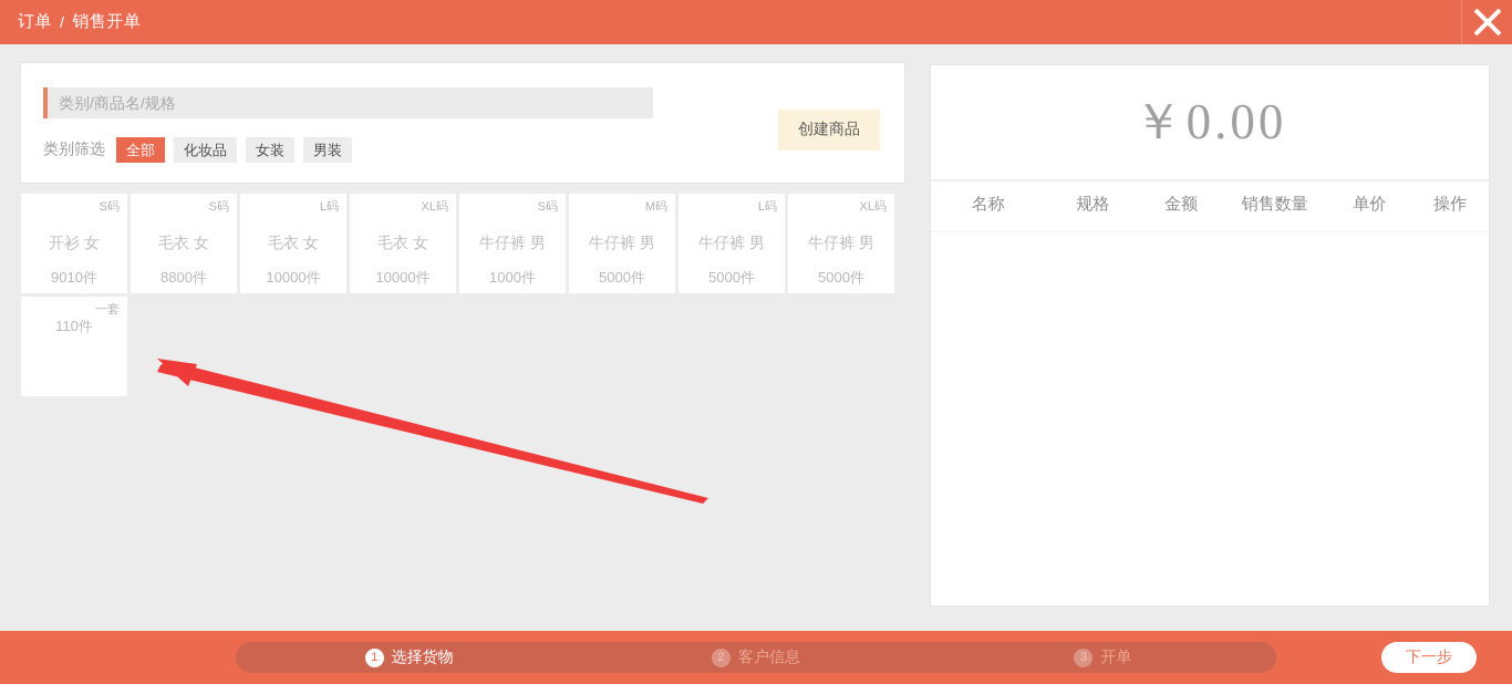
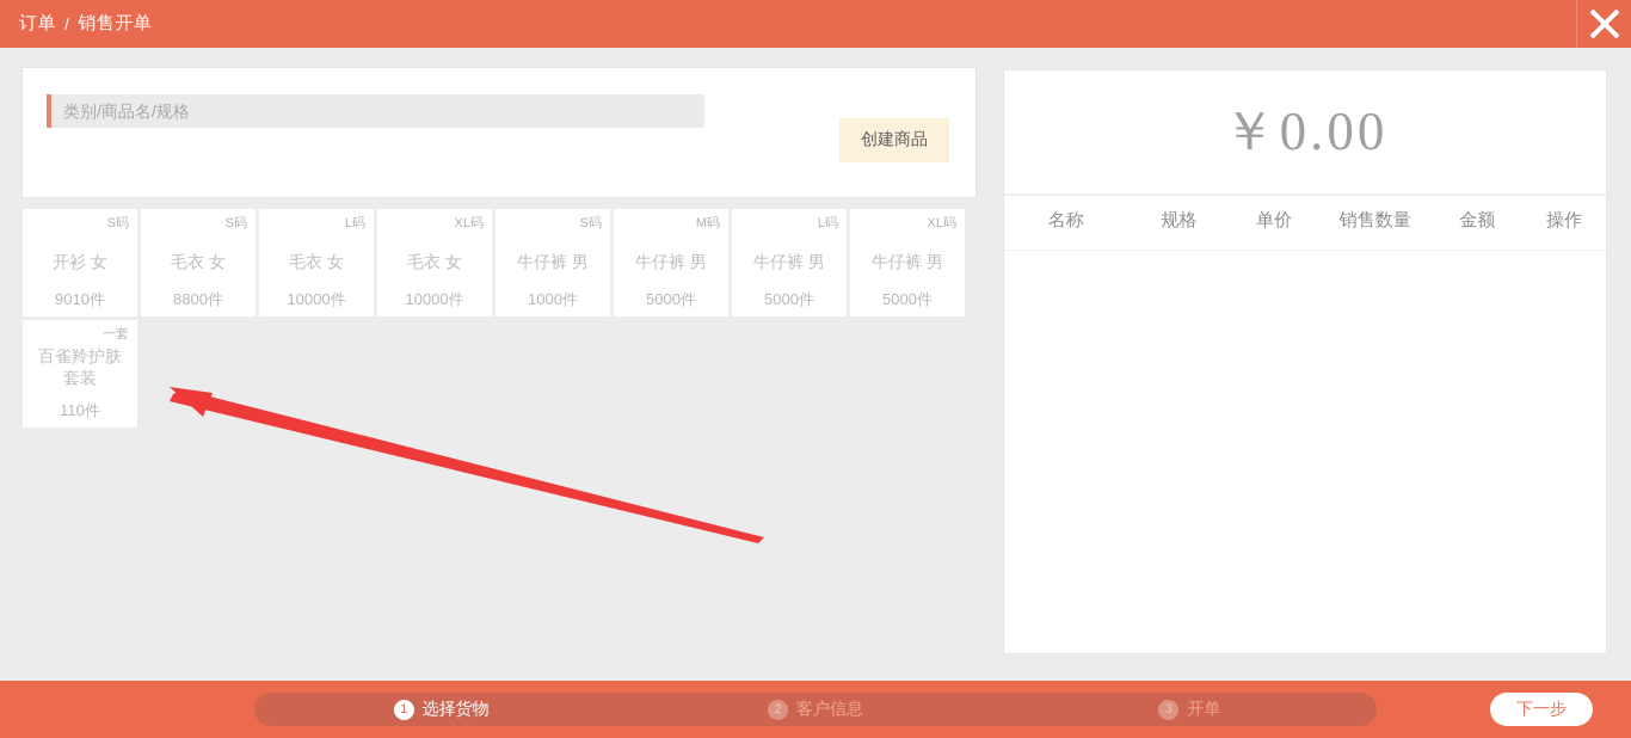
  订单
  /
  销售开单
  类别/商品名/规格
  创建商品
- 类别筛选
- 全部
- 化妆品
- 女装
- 男装
  S码
  开衫 女
  9010件
  S码
  毛衣 女
  8800件
  L码
  毛衣 女
  10000件
  XL码
  毛衣 女
  10000件
  S码
  牛仔裤 男
  1000件
  M码
  牛仔裤 男
  5000件
  L码
  牛仔裤 男
  5000件
  XL码
  牛仔裤 男
  5000件
  一套
+ 百雀羚护肤套装
  110件
  ￥0.00
  名称
  规格
- 金额
+ 单价
  销售数量
- 单价
+ 金额
  操作
  1
  选择货物
  2
  客户信息
  3
  开单
  下一步
